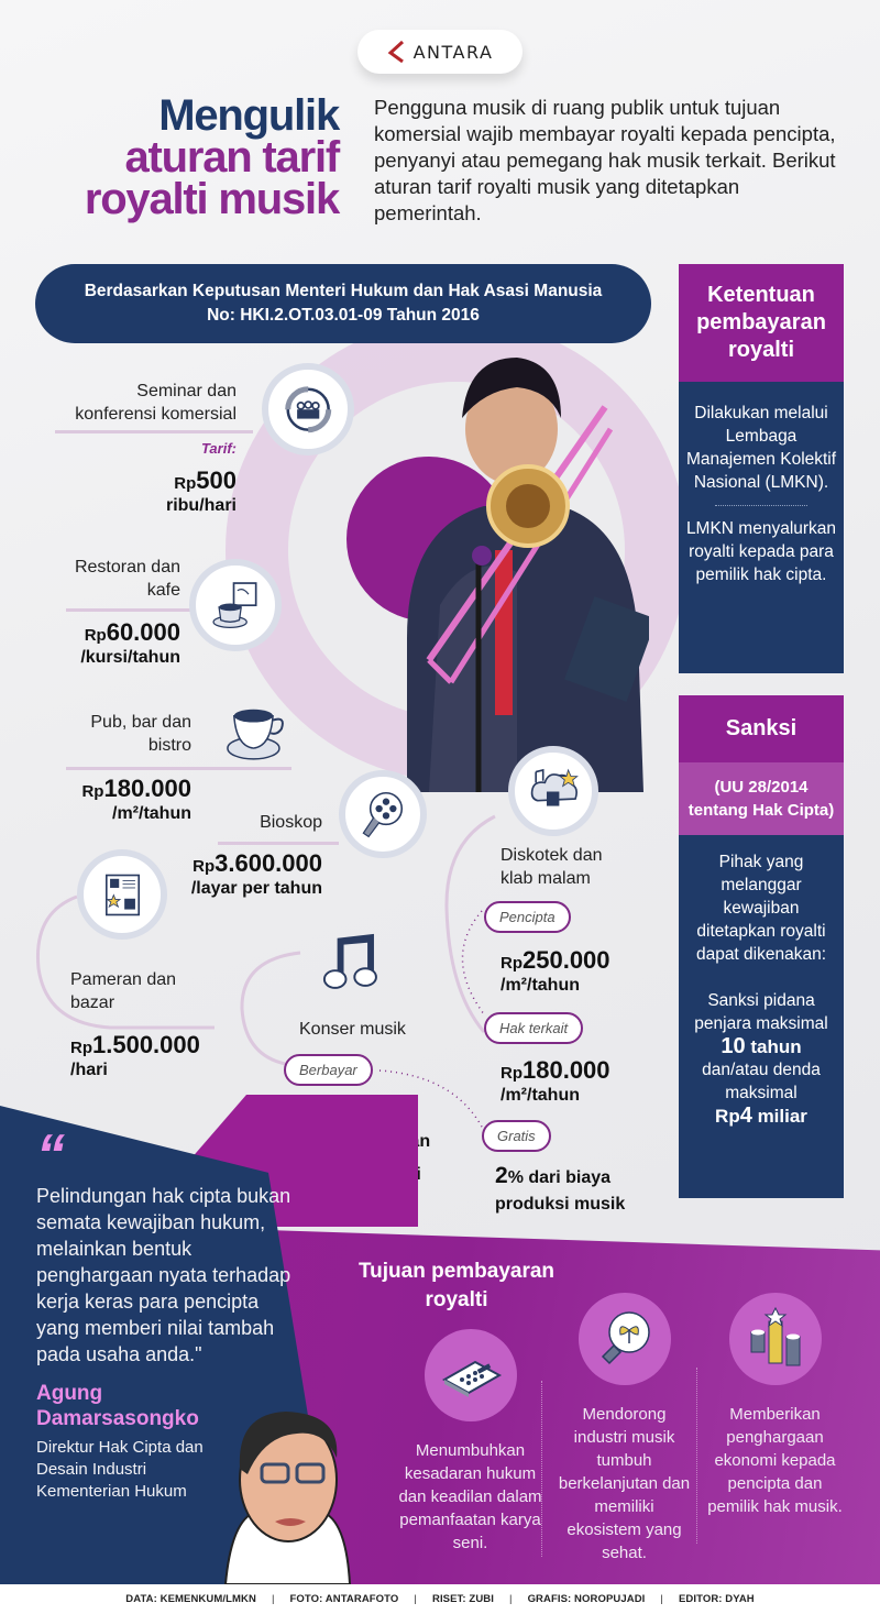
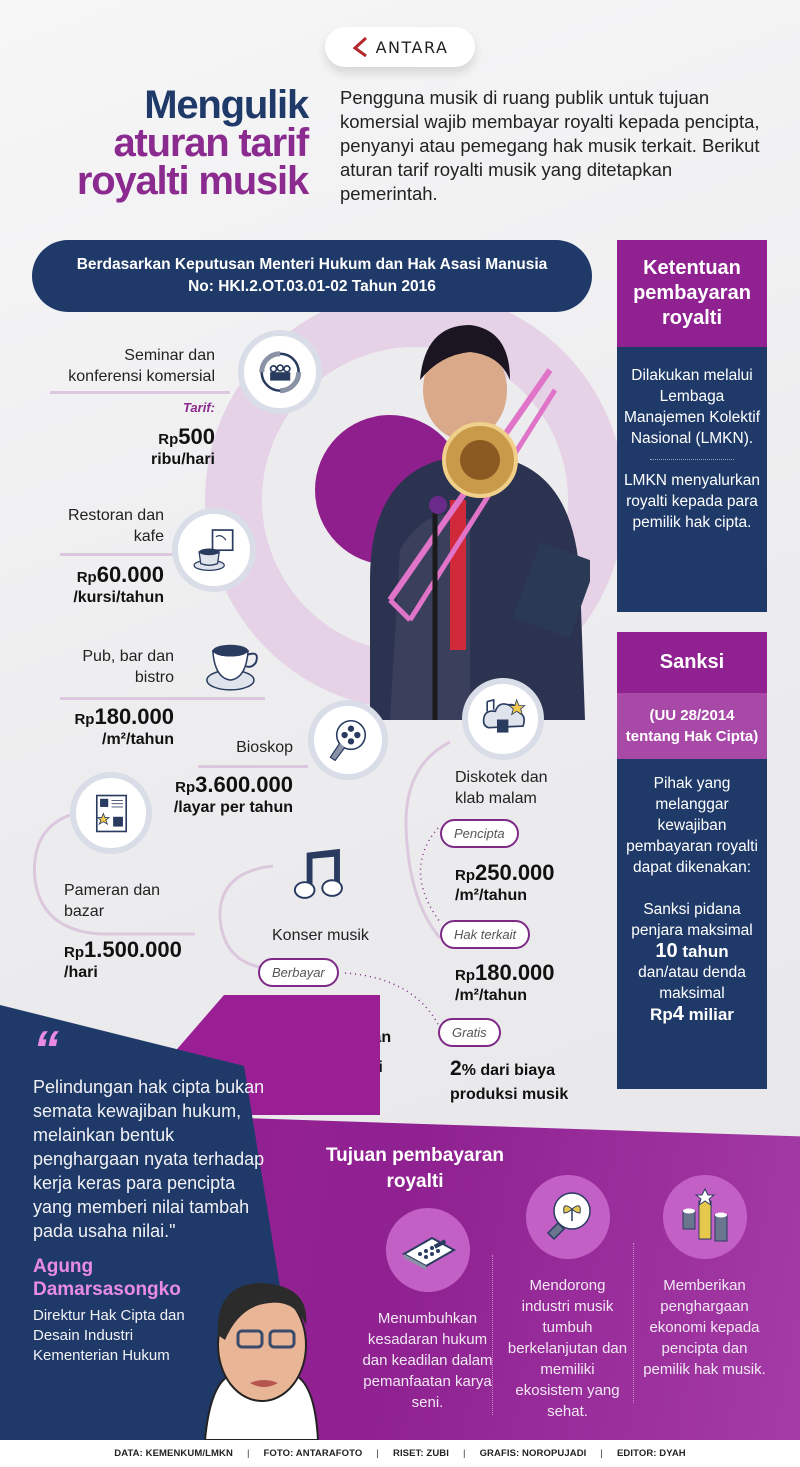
  ANTARA
  Mengulik
  aturan tarif
  royalti musik
  Pengguna musik di ruang publik untuk tujuan komersial wajib membayar royalti kepada pencipta, penyanyi atau pemegang hak musik terkait. Berikut aturan tarif royalti musik yang ditetapkan pemerintah.
  Berdasarkan Keputusan Menteri Hukum dan Hak Asasi Manusia
- No: HKI.2.OT.03.01-09 Tahun 2016
+ No: HKI.2.OT.03.01-02 Tahun 2016
  Seminar dan
  konferensi komersial
  Tarif:
  Rp500
  ribu/hari
  Restoran dan
  kafe
  Rp60.000
  /kursi/tahun
  Pub, bar dan
  bistro
  Rp180.000
  /m²/tahun
  Bioskop
  Rp3.600.000
  /layar per tahun
  Pameran dan
  bazar
  Rp1.500.000
  /hari
  Konser musik
  Berbayar
  Gratis
  2% dari biaya
  produksi musik
  Diskotek dan
  klab malam
  Pencipta
  Rp250.000
  /m²/tahun
  Hak terkait
  Rp180.000
  /m²/tahun
  Ketentuan pembayaran royalti
  Dilakukan melalui Lembaga Manajemen Kolektif Nasional (LMKN).
  LMKN menyalurkan royalti kepada para pemilik hak cipta.
  Sanksi
  (UU 28/2014 tentang Hak Cipta)
- Pihak yang melanggar kewajiban ditetapkan royalti dapat dikenakan:
+ Pihak yang melanggar kewajiban pembayaran royalti dapat dikenakan:
  Sanksi pidana penjara maksimal
  10 tahun
  dan/atau denda maksimal
  Rp4 miliar
  “
- Pelindungan hak cipta bukan semata kewajiban hukum, melainkan bentuk penghargaan nyata terhadap kerja keras para pencipta yang memberi nilai tambah pada usaha anda."
+ Pelindungan hak cipta bukan semata kewajiban hukum, melainkan bentuk penghargaan nyata terhadap kerja keras para pencipta yang memberi nilai tambah pada usaha nilai."
  Agung
  Damarsasongko
  Direktur Hak Cipta dan Desain Industri Kementerian Hukum
  Tujuan pembayaran royalti
  Menumbuhkan kesadaran hukum dan keadilan dalam pemanfaatan karya seni.
  Mendorong industri musik tumbuh berkelanjutan dan memiliki ekosistem yang sehat.
  Memberikan penghargaan ekonomi kepada pencipta dan pemilik hak musik.
  DATA: KEMENKUM/LMKN
  |
  FOTO: ANTARAFOTO
  |
  RISET: ZUBI
  |
  GRAFIS: NOROPUJADI
  |
  EDITOR: DYAH
